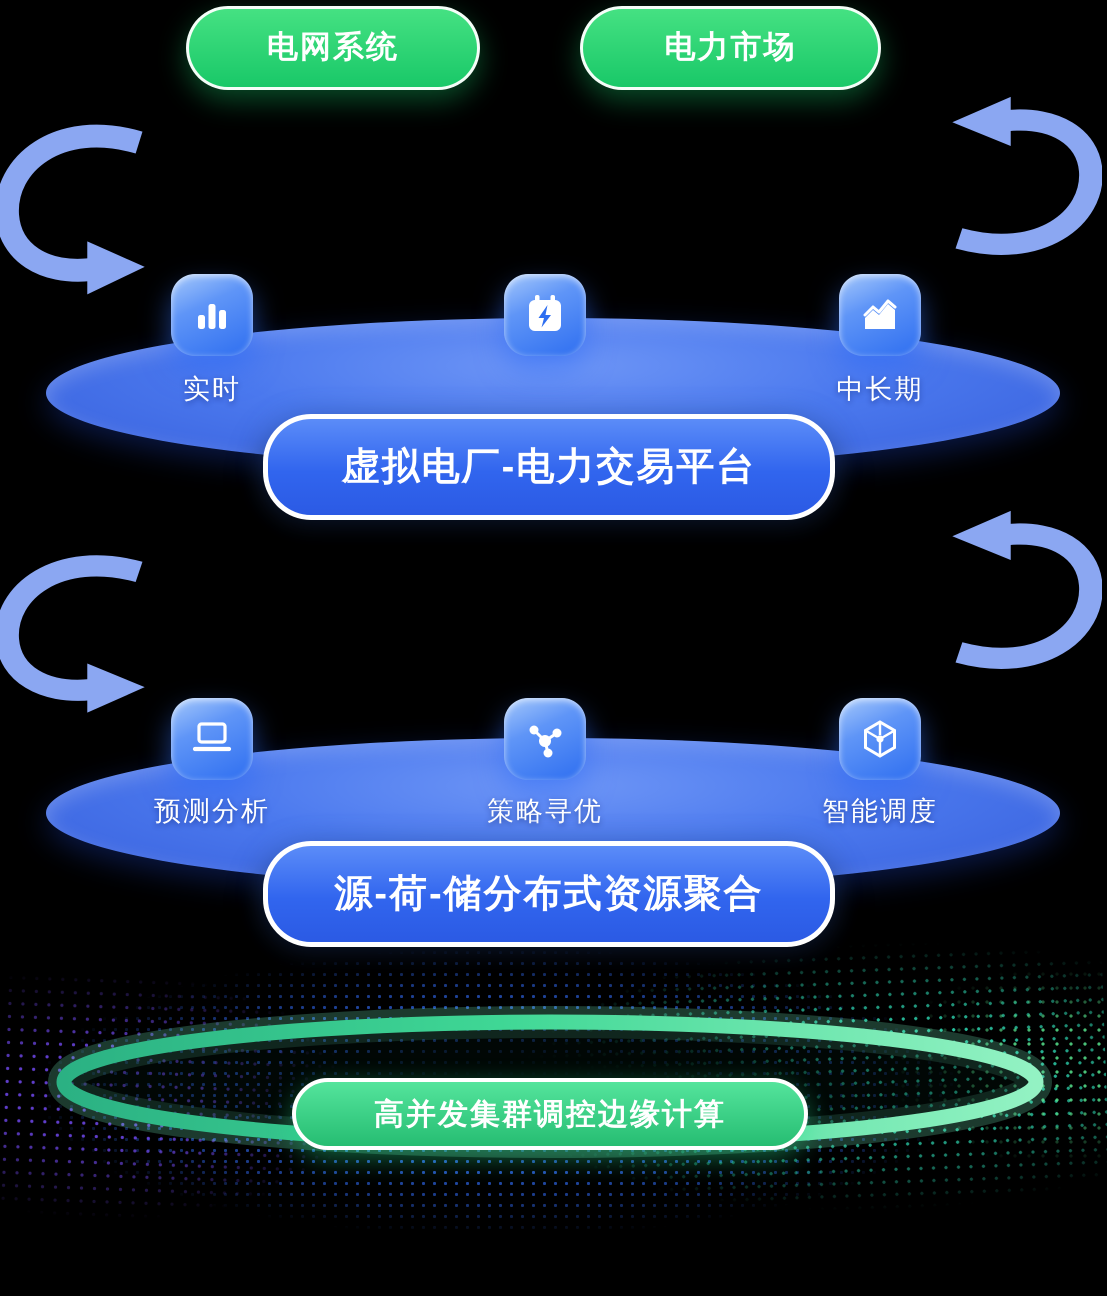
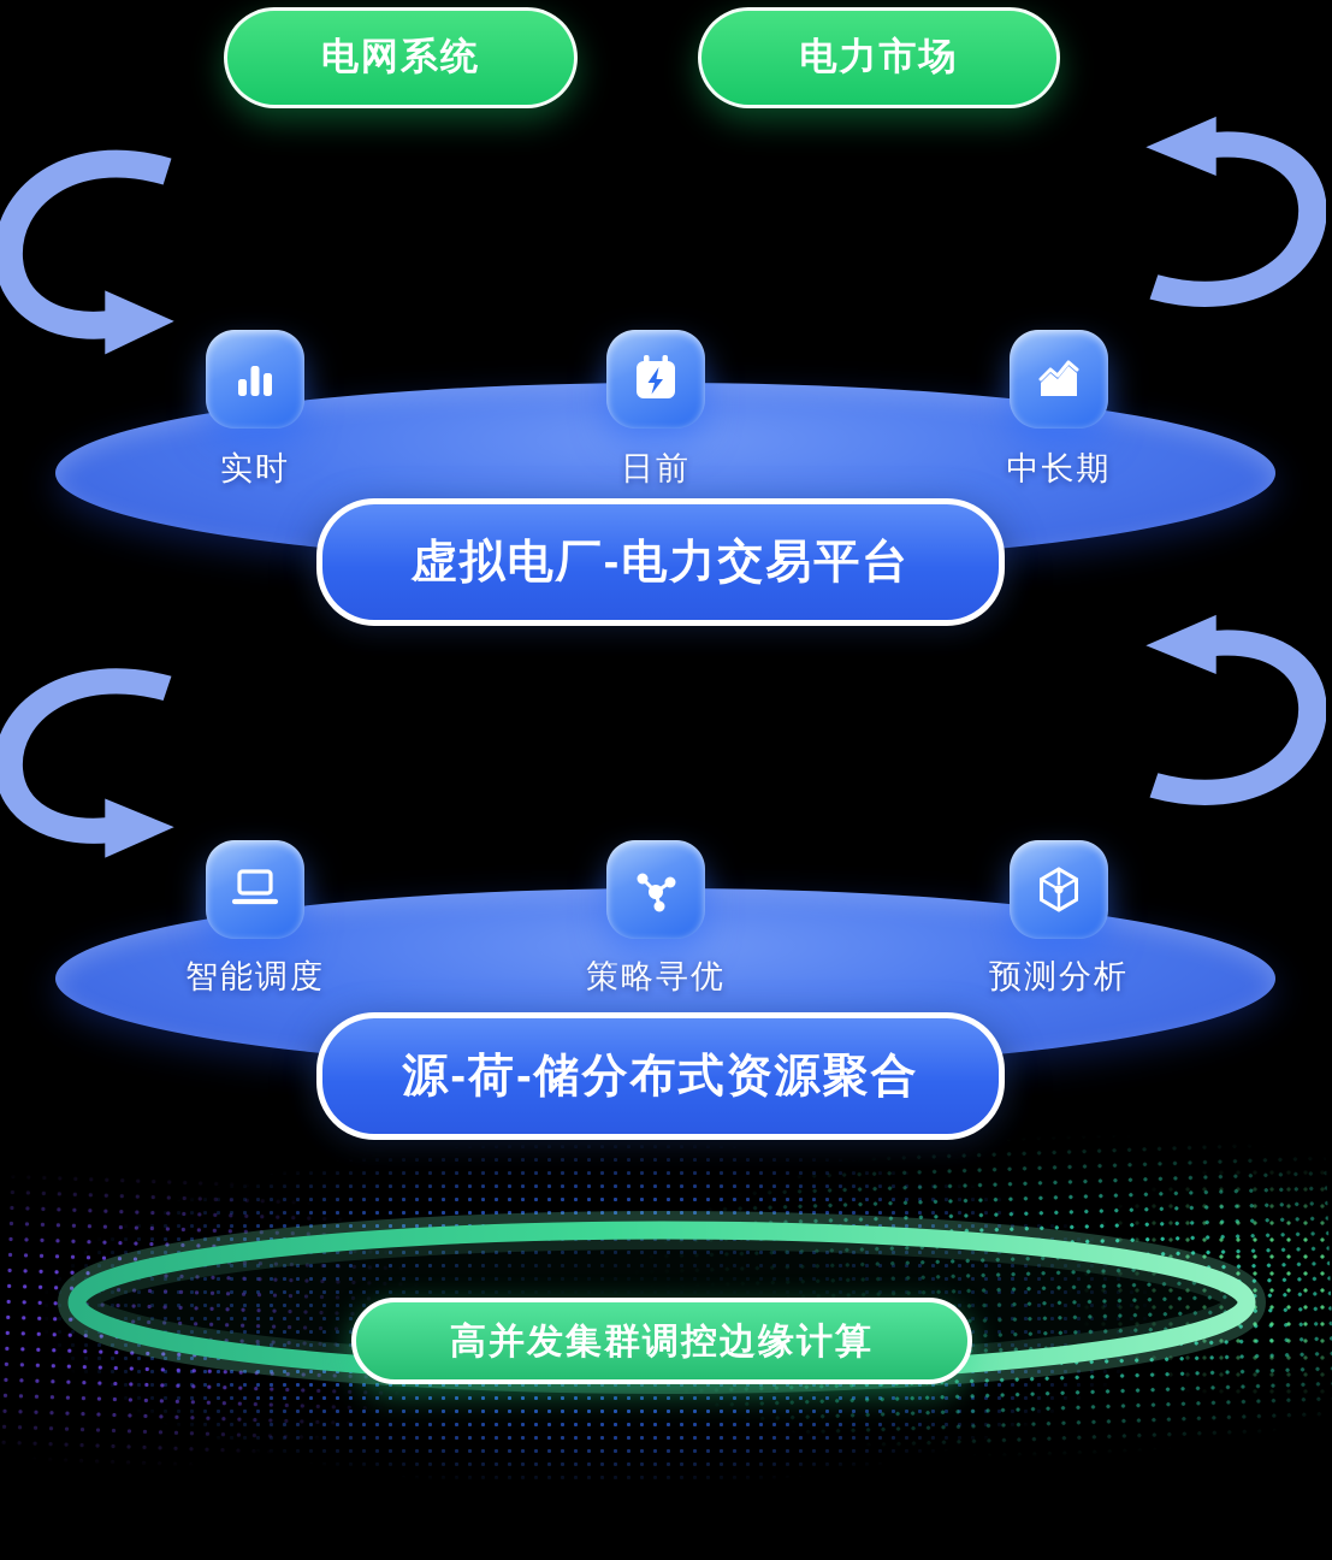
  电网系统
  电力市场
  实时
+ 日前
  中长期
  虚拟电厂-电力交易平台
- 预测分析
+ 智能调度
  策略寻优
- 智能调度
+ 预测分析
  源-荷-储分布式资源聚合
  高并发集群调控边缘计算
